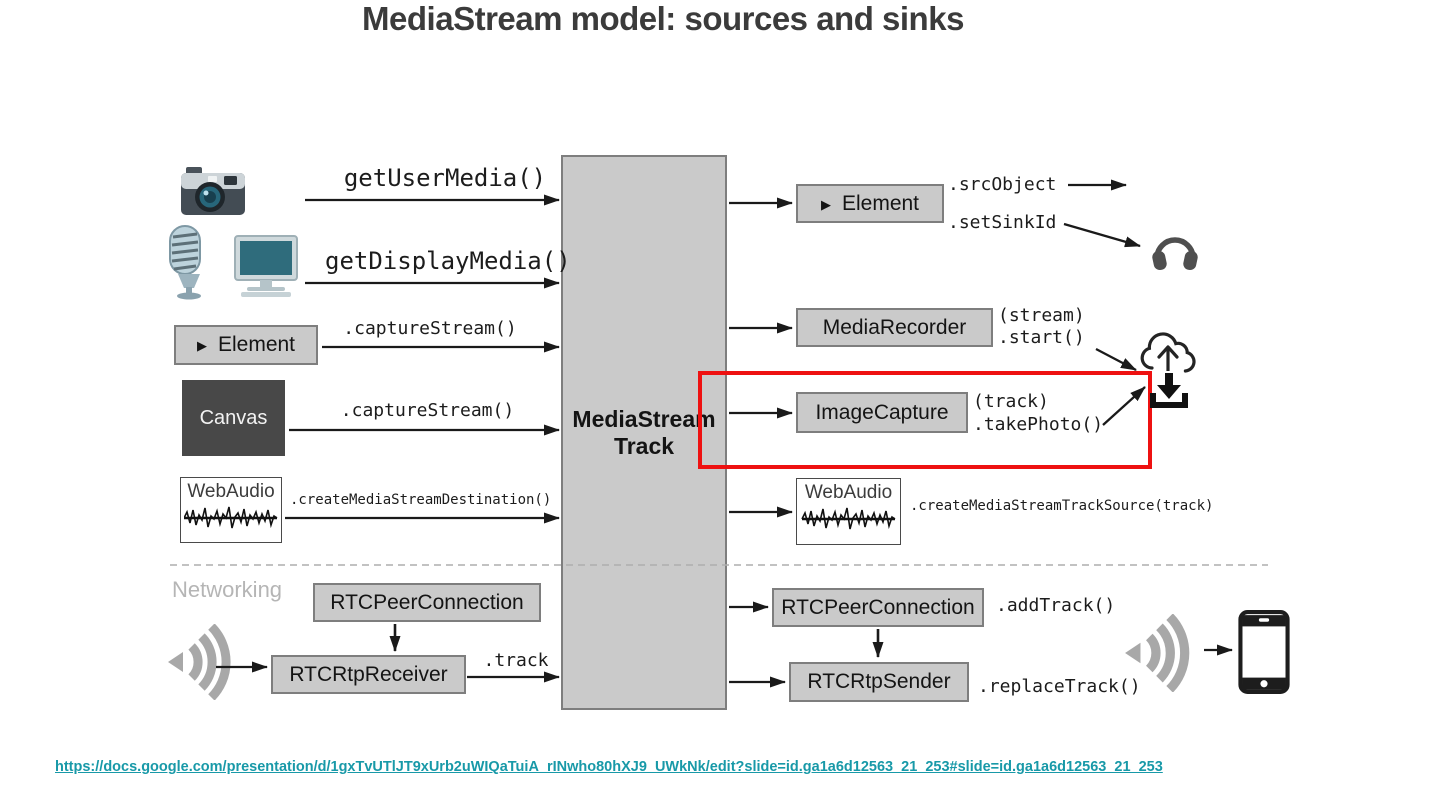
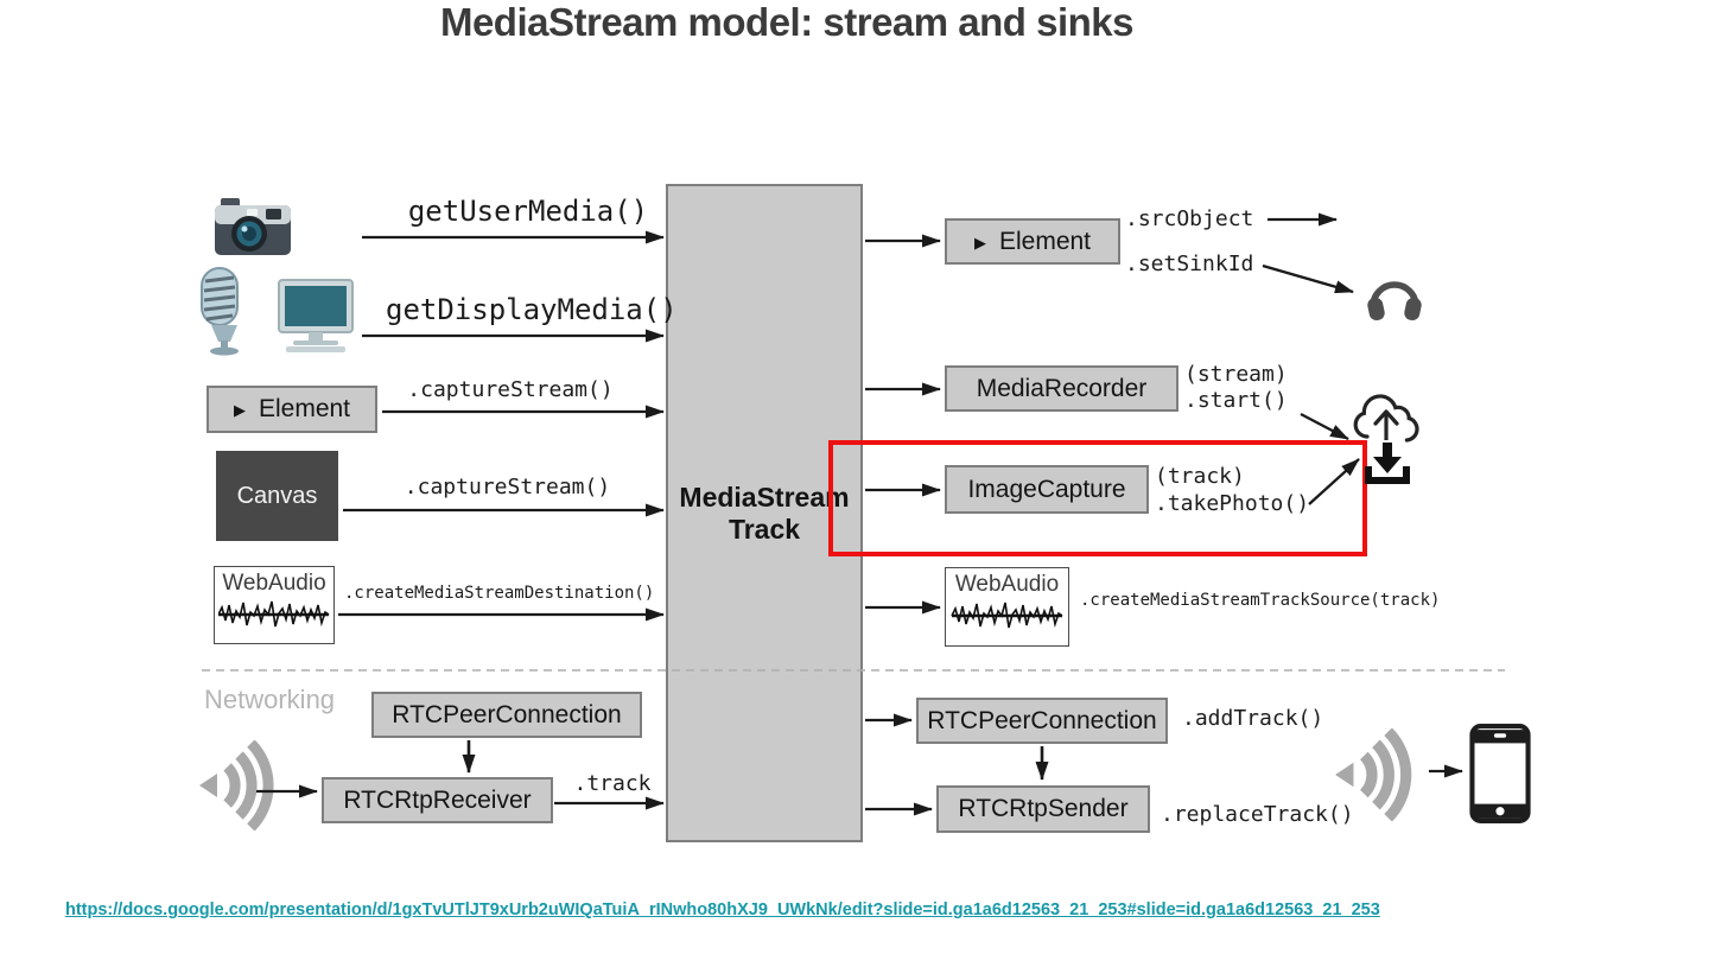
- MediaStream model: sources and sinks
+ MediaStream model: stream and sinks
  ▶
  Element
  Canvas
  WebAudio
  MediaStream
  Track
  ▶
  Element
  MediaRecorder
  ImageCapture
  WebAudio
  Networking
  RTCPeerConnection
  RTCRtpReceiver
  RTCPeerConnection
  RTCRtpSender
  getUserMedia()
  getDisplayMedia()
  .captureStream()
  .captureStream()
  .createMediaStreamDestination()
  .srcObject
  .setSinkId
  (stream)
  .start()
  (track)
  .takePhoto()
  .createMediaStreamTrackSource(track)
  .track
  .addTrack()
  .replaceTrack()
  https://docs.google.com/presentation/d/1gxTvUTlJT9xUrb2uWIQaTuiA_rINwho80hXJ9_UWkNk/edit?slide=id.ga1a6d12563_21_253#slide=id.ga1a6d12563_21_253
